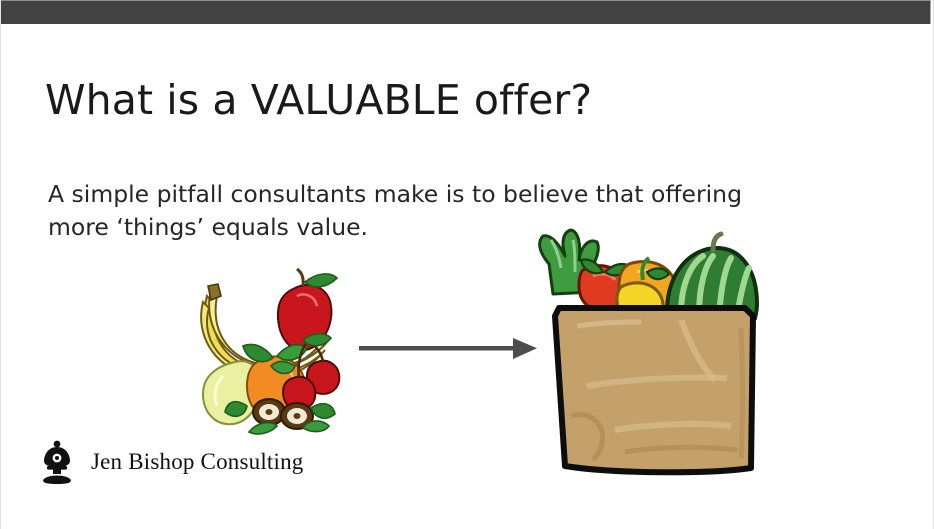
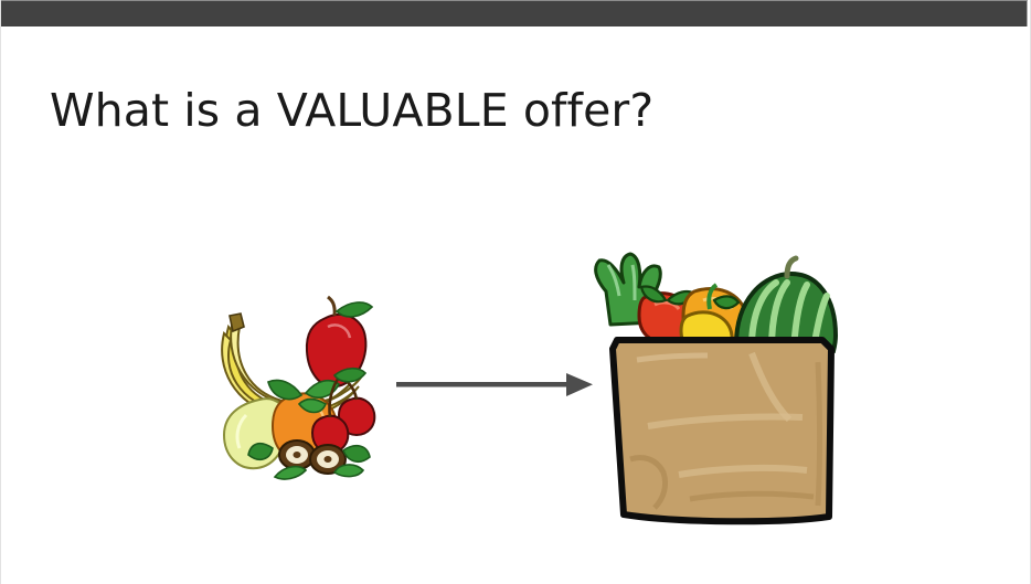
  What is a VALUABLE offer?
- A simple pitfall consultants make is to believe that offering more ‘things’ equals value.
- Jen Bishop Consulting
